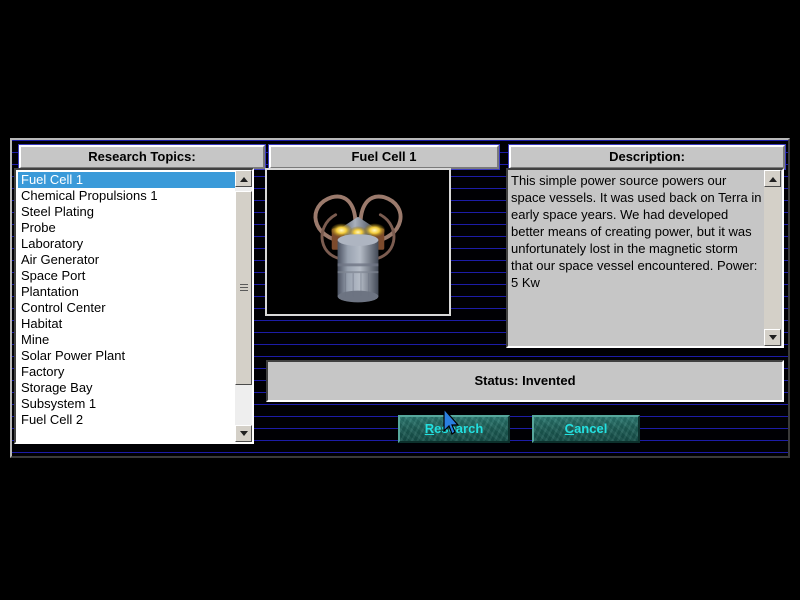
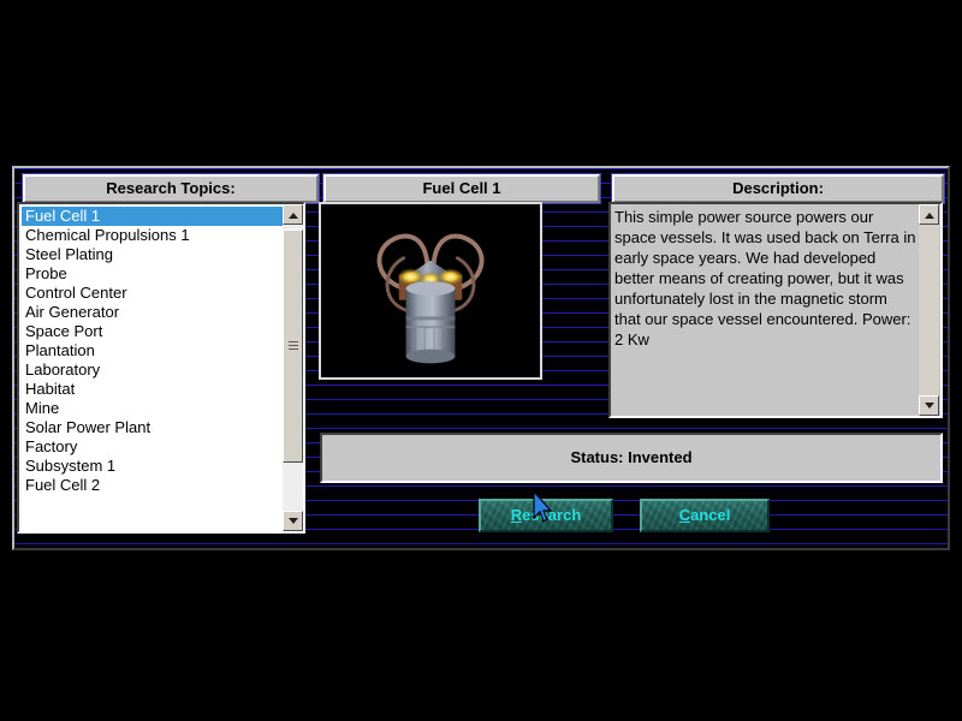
  Research Topics:
  Fuel Cell 1
  Description:
  Fuel Cell 1
  Chemical Propulsions 1
  Steel Plating
  Probe
- Laboratory
+ Control Center
  Air Generator
  Space Port
  Plantation
- Control Center
+ Laboratory
  Habitat
  Mine
  Solar Power Plant
  Factory
- Storage Bay
  Subsystem 1
  Fuel Cell 2
- This simple power source powers our space vessels. It was used back on Terra in early space years. We had developed better means of creating power, but it was unfortunately lost in the magnetic storm that our space vessel encountered. Power: 5 Kw
+ This simple power source powers our space vessels. It was used back on Terra in early space years. We had developed better means of creating power, but it was unfortunately lost in the magnetic storm that our space vessel encountered. Power: 2 Kw
  Status: Invented
  Rearch
  Cancel
